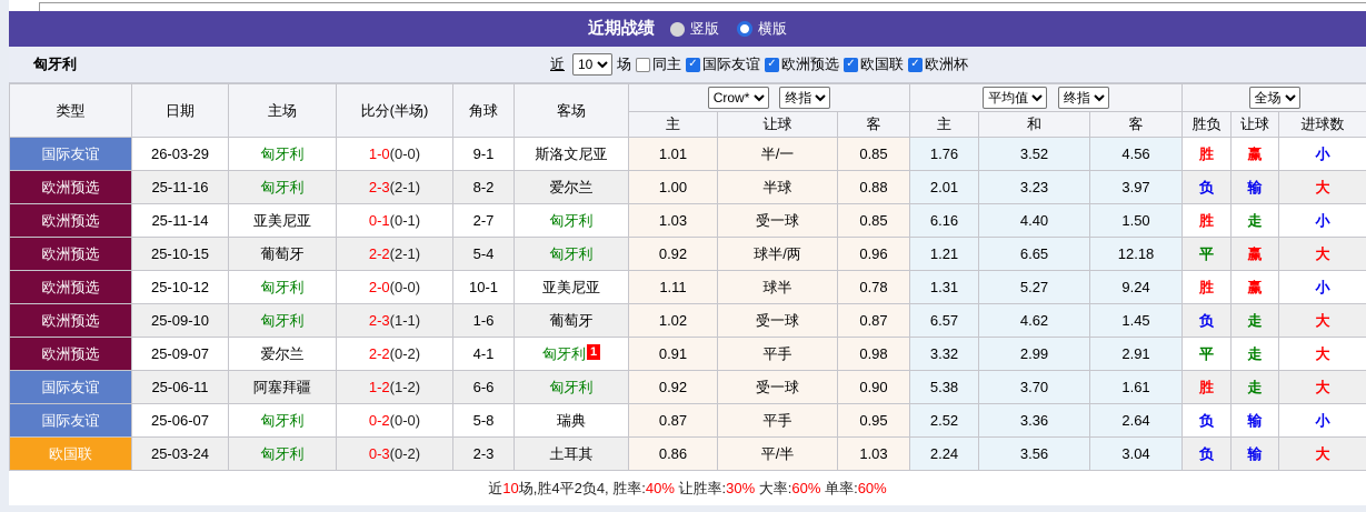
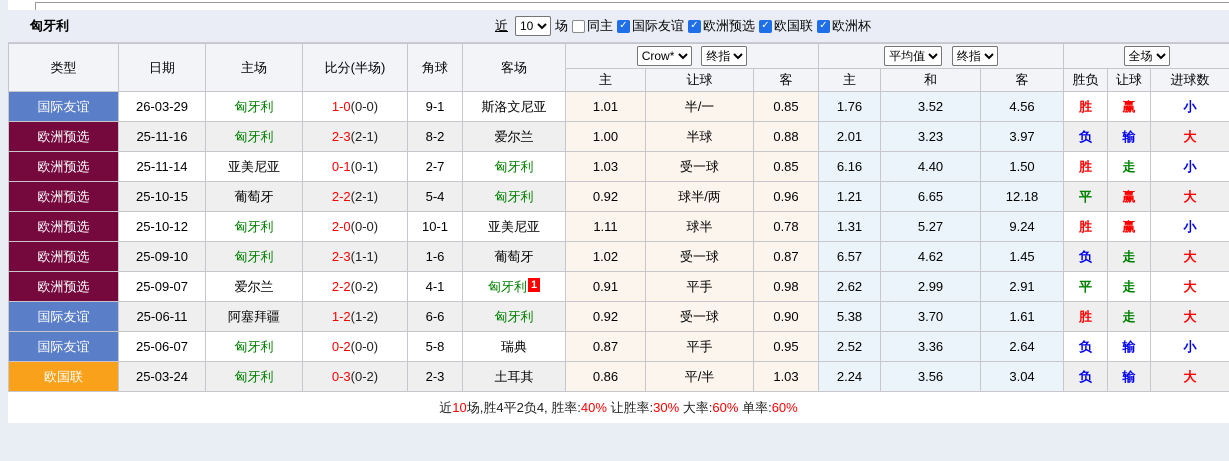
- 近期战绩
- 竖版
- 横版
  匈牙利
  近
  10
  场
  同主
  ✓
  国际友谊
  ✓
  欧洲预选
  ✓
  欧国联
  ✓
  欧洲杯
  类型	日期	主场	比分(半场)	角球	客场	Crow* 终指	平均值 终指	全场
  主	让球	客	主	和	客	胜负	让球	进球数
  国际友谊	26-03-29	匈牙利	1-0(0-0)	9-1	斯洛文尼亚	1.01	半/一	0.85	1.76	3.52	4.56	胜	赢	小
  欧洲预选	25-11-16	匈牙利	2-3(2-1)	8-2	爱尔兰	1.00	半球	0.88	2.01	3.23	3.97	负	输	大
  欧洲预选	25-11-14	亚美尼亚	0-1(0-1)	2-7	匈牙利	1.03	受一球	0.85	6.16	4.40	1.50	胜	走	小
  欧洲预选	25-10-15	葡萄牙	2-2(2-1)	5-4	匈牙利	0.92	球半/两	0.96	1.21	6.65	12.18	平	赢	大
  欧洲预选	25-10-12	匈牙利	2-0(0-0)	10-1	亚美尼亚	1.11	球半	0.78	1.31	5.27	9.24	胜	赢	小
  欧洲预选	25-09-10	匈牙利	2-3(1-1)	1-6	葡萄牙	1.02	受一球	0.87	6.57	4.62	1.45	负	走	大
- 欧洲预选	25-09-07	爱尔兰	2-2(0-2)	4-1	匈牙利 1	0.91	平手	0.98	3.32	2.99	2.91	平	走	大
+ 欧洲预选	25-09-07	爱尔兰	2-2(0-2)	4-1	匈牙利 1	0.91	平手	0.98	2.62	2.99	2.91	平	走	大
  国际友谊	25-06-11	阿塞拜疆	1-2(1-2)	6-6	匈牙利	0.92	受一球	0.90	5.38	3.70	1.61	胜	走	大
  国际友谊	25-06-07	匈牙利	0-2(0-0)	5-8	瑞典	0.87	平手	0.95	2.52	3.36	2.64	负	输	小
  欧国联	25-03-24	匈牙利	0-3(0-2)	2-3	土耳其	0.86	平/半	1.03	2.24	3.56	3.04	负	输	大
  近10场,胜4平2负4, 胜率:40% 让胜率:30% 大率:60% 单率:60%
